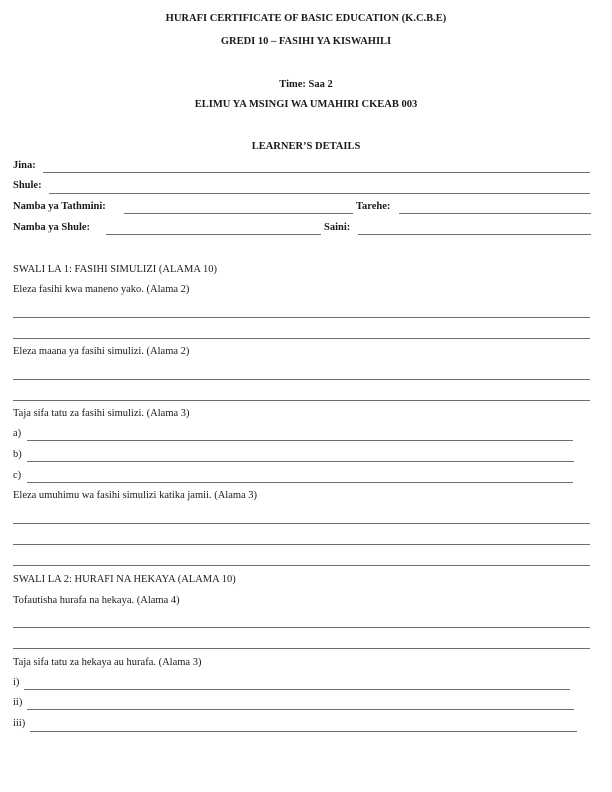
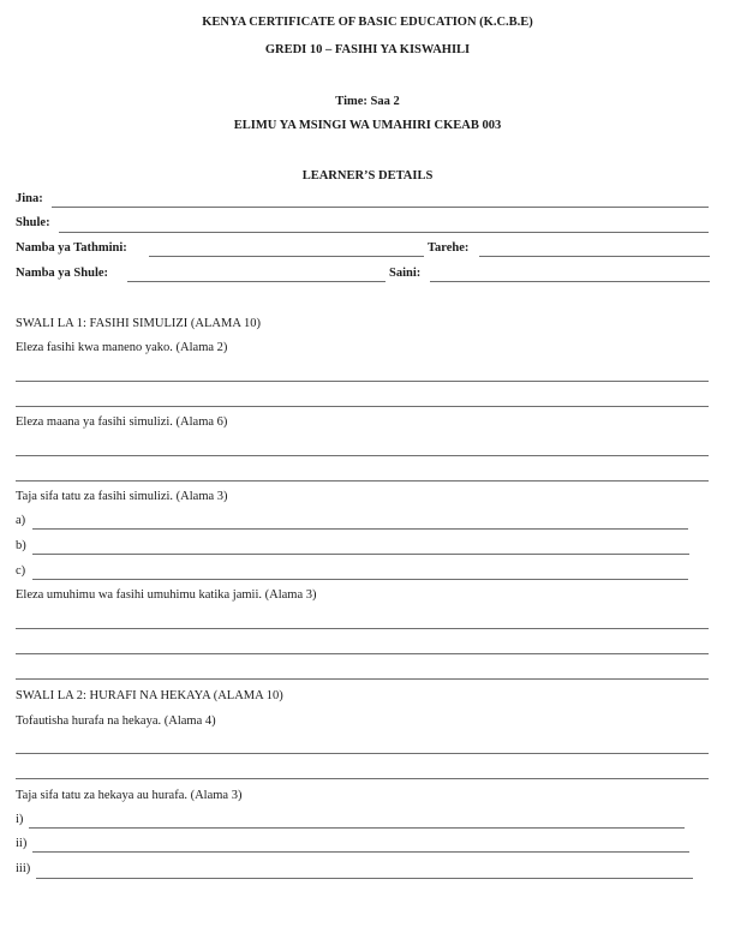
- HURAFI CERTIFICATE OF BASIC EDUCATION (K.C.B.E)
+ KENYA CERTIFICATE OF BASIC EDUCATION (K.C.B.E)
  GREDI 10 – FASIHI YA KISWAHILI
  Time: Saa 2
  ELIMU YA MSINGI WA UMAHIRI CKEAB 003
  LEARNER’S DETAILS
  Jina:
  Shule:
  Namba ya Tathmini:
  Tarehe:
  Namba ya Shule:
  Saini:
  SWALI LA 1: FASIHI SIMULIZI (ALAMA 10)
  Eleza fasihi kwa maneno yako. (Alama 2)
- Eleza maana ya fasihi simulizi. (Alama 2)
+ Eleza maana ya fasihi simulizi. (Alama 6)
  Taja sifa tatu za fasihi simulizi. (Alama 3)
  a)
  b)
  c)
- Eleza umuhimu wa fasihi simulizi katika jamii. (Alama 3)
+ Eleza umuhimu wa fasihi umuhimu katika jamii. (Alama 3)
  SWALI LA 2: HURAFI NA HEKAYA (ALAMA 10)
  Tofautisha hurafa na hekaya. (Alama 4)
  Taja sifa tatu za hekaya au hurafa. (Alama 3)
  i)
  ii)
  iii)
